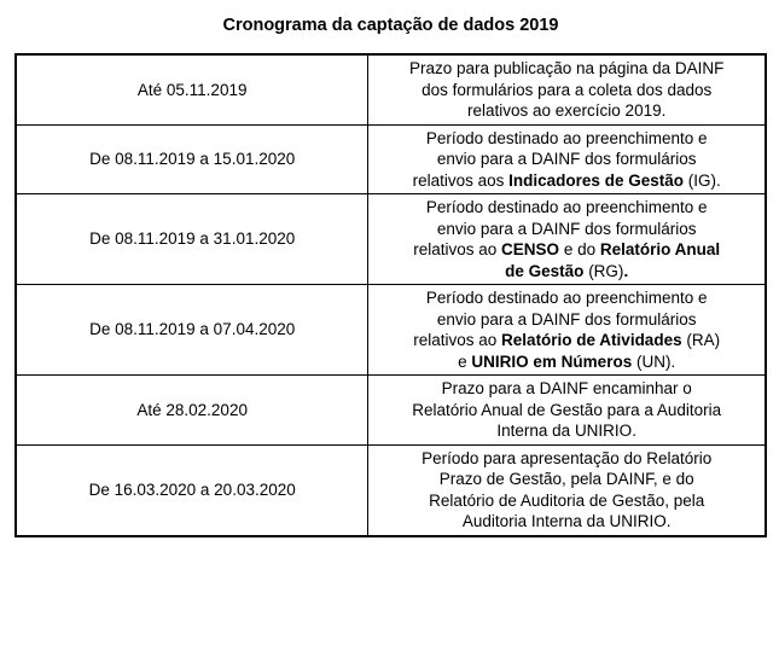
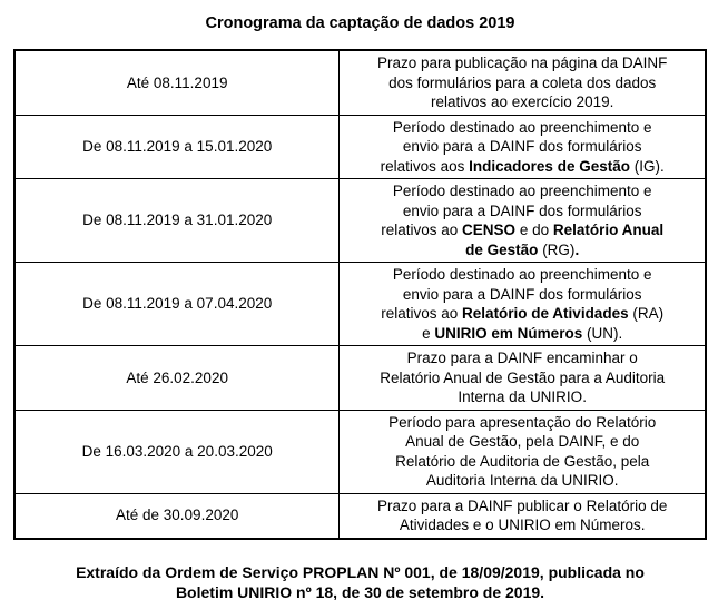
  Cronograma da captação de dados 2019
- Até 05.11.2019	Prazo para publicação na página da DAINFdos formulários para a coleta dos dadosrelativos ao exercício 2019.
+ Até 08.11.2019	Prazo para publicação na página da DAINFdos formulários para a coleta dos dadosrelativos ao exercício 2019.
  De 08.11.2019 a 15.01.2020	Período destinado ao preenchimento eenvio para a DAINF dos formuláriosrelativos aos Indicadores de Gestão (IG).
  De 08.11.2019 a 31.01.2020	Período destinado ao preenchimento eenvio para a DAINF dos formuláriosrelativos ao CENSO e do Relatório Anualde Gestão (RG).
  De 08.11.2019 a 07.04.2020	Período destinado ao preenchimento eenvio para a DAINF dos formuláriosrelativos ao Relatório de Atividades (RA)e UNIRIO em Números (UN).
- Até 28.02.2020	Prazo para a DAINF encaminhar oRelatório Anual de Gestão para a AuditoriaInterna da UNIRIO.
+ Até 26.02.2020	Prazo para a DAINF encaminhar oRelatório Anual de Gestão para a AuditoriaInterna da UNIRIO.
- De 16.03.2020 a 20.03.2020	Período para apresentação do RelatórioPrazo de Gestão, pela DAINF, e doRelatório de Auditoria de Gestão, pelaAuditoria Interna da UNIRIO.
+ De 16.03.2020 a 20.03.2020	Período para apresentação do RelatórioAnual de Gestão, pela DAINF, e doRelatório de Auditoria de Gestão, pelaAuditoria Interna da UNIRIO.
+ Até de 30.09.2020	Prazo para a DAINF publicar o Relatório deAtividades e o UNIRIO em Números.
+ Extraído da Ordem de Serviço PROPLAN Nº 001, de 18/09/2019, publicada no
+ Boletim UNIRIO nº 18, de 30 de setembro de 2019.
